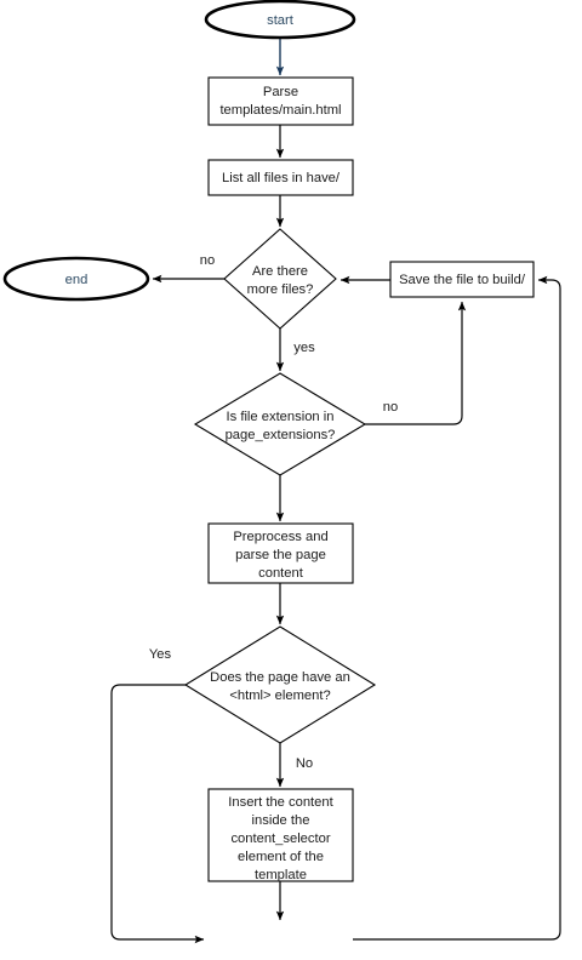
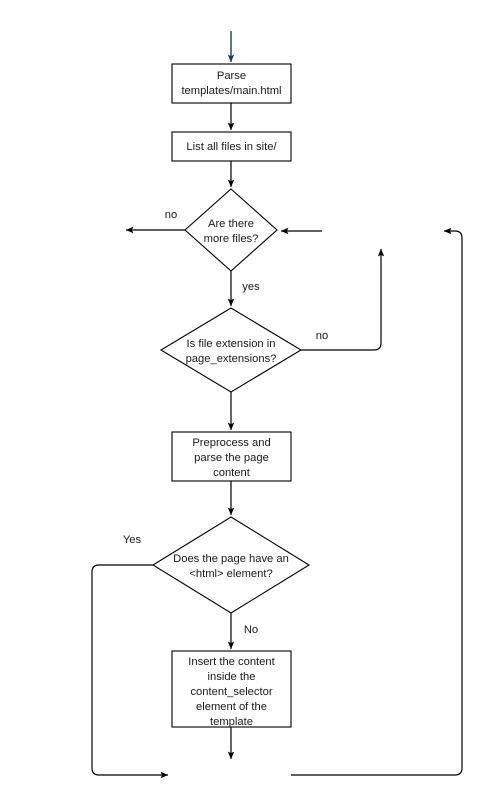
  no
  yes
  no
  Yes
  No
- start
  Parse
  templates/main.html
- List all files in have/
+ List all files in site/
  Are there
  more files?
- end
- Save the file to build/
  Is file extension in
  page_extensions?
  Preprocess and
  parse the page
  content
  Does the page have an
  <html> element?
  Insert the content
  inside the
  content_selector
  element of the
  template
